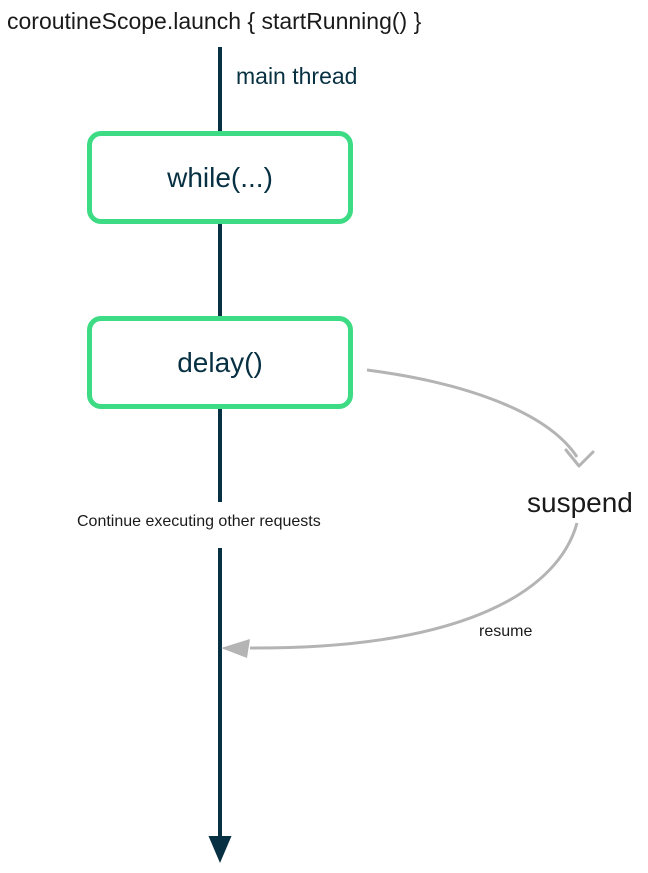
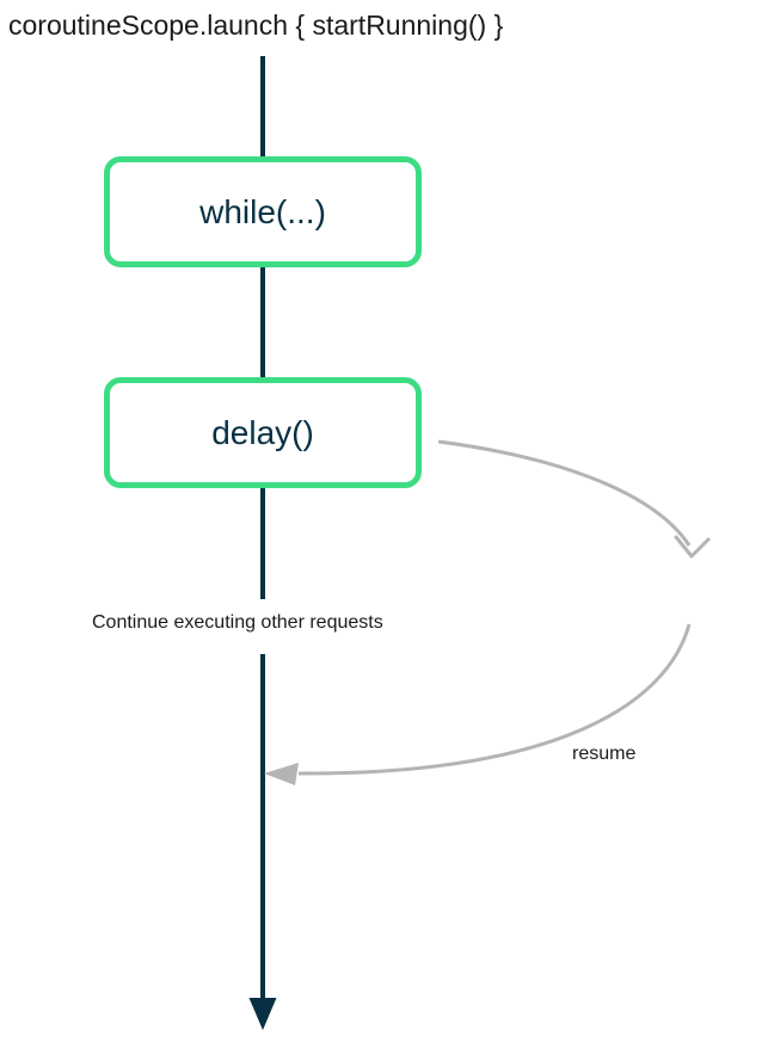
  coroutineScope.launch { startRunning() }
- main thread
- suspend
  Continue executing other requests
  resume
  while(...)
  delay()
